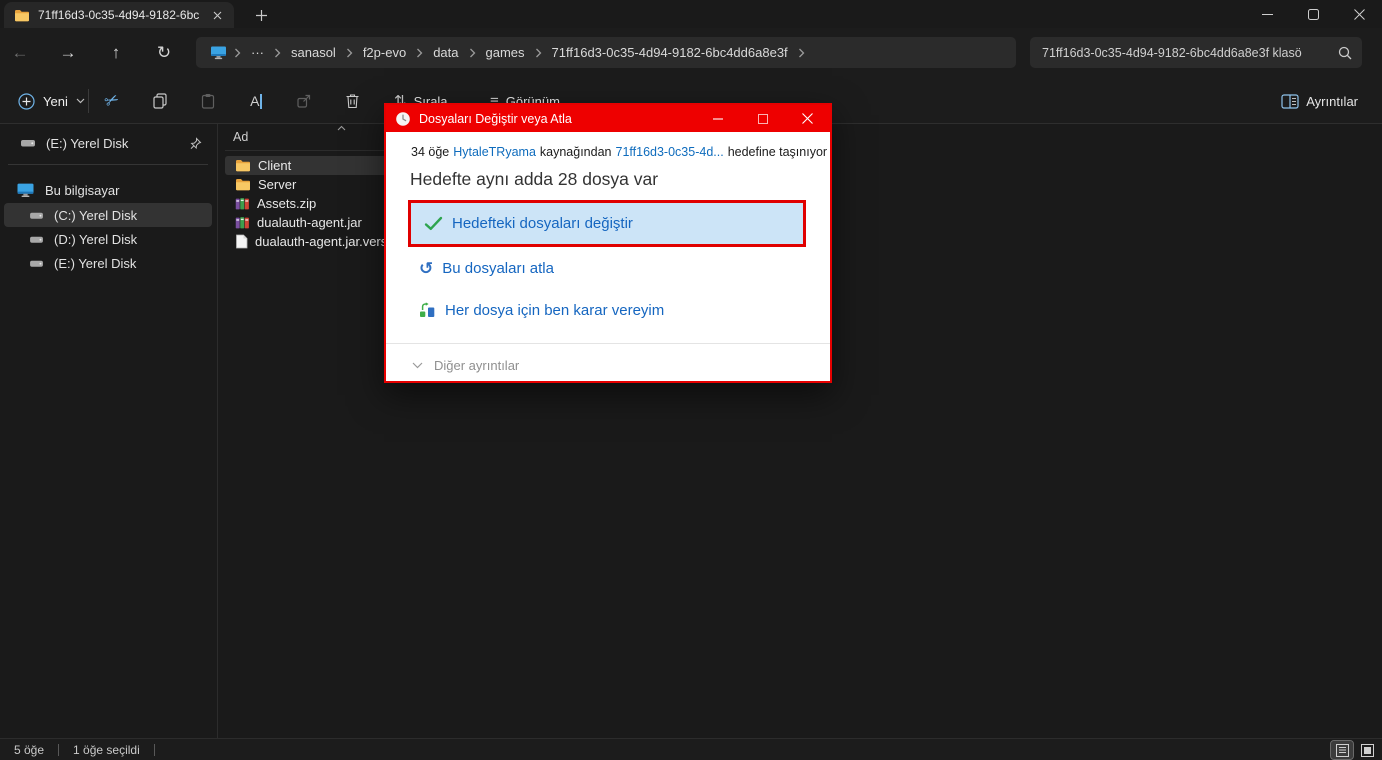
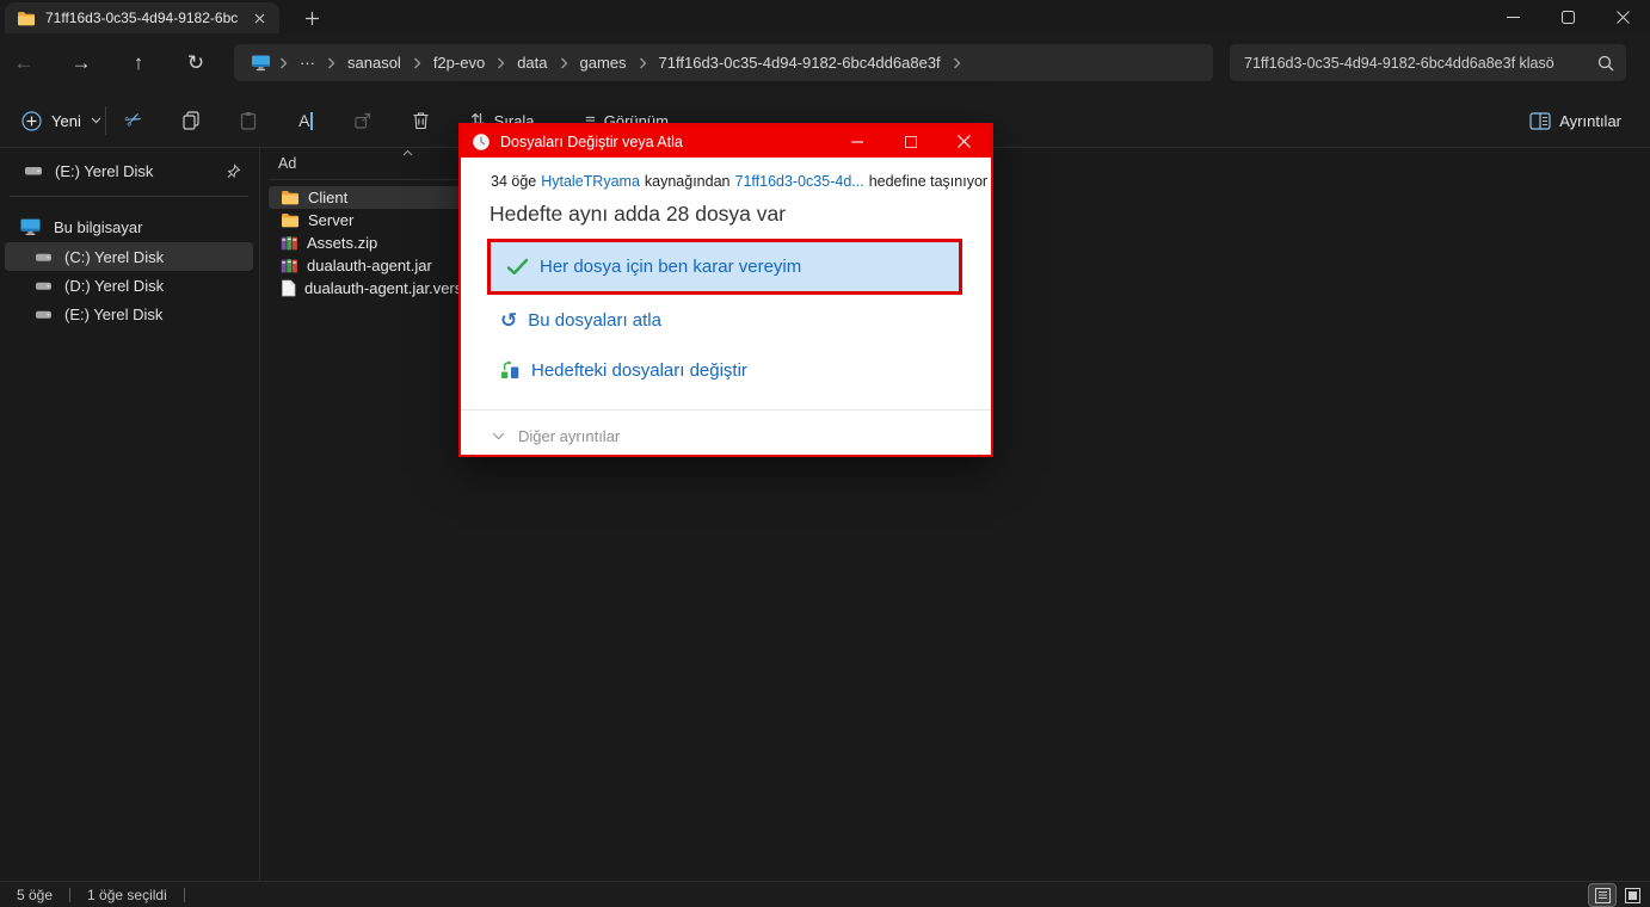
  71ff16d3-0c35-4d94-9182-6bc
  ←
  →
  ↑
  ↻
  ···
  sanasol
  f2p-evo
  data
  games
  71ff16d3-0c35-4d94-9182-6bc4dd6a8e3f
  71ff16d3-0c35-4d94-9182-6bc4dd6a8e3f klasö
  Yeni
  A
  ⇅
  Sırala
  ≡
  Görünüm
  Ayrıntılar
  (E:) Yerel Disk
  Bu bilgisayar
  (C:) Yerel Disk
  (D:) Yerel Disk
  (E:) Yerel Disk
  Ad
  Client
  Server
  Assets.zip
  dualauth-agent.jar
  dualauth-agent.jar.ver
  5 öğe
  1 öğe seçildi
  Dosyaları Değiştir veya Atla
  34 öğe
  HytaleTRyama
  kaynağından
  71ff16d3-0c35-4d...
  hedefine taşınıyor
  Hedefte aynı adda 28 dosya var
- Hedefteki dosyaları değiştir
+ Her dosya için ben karar vereyim
  ↺
  Bu dosyaları atla
- Her dosya için ben karar vereyim
+ Hedefteki dosyaları değiştir
  Diğer ayrıntılar
